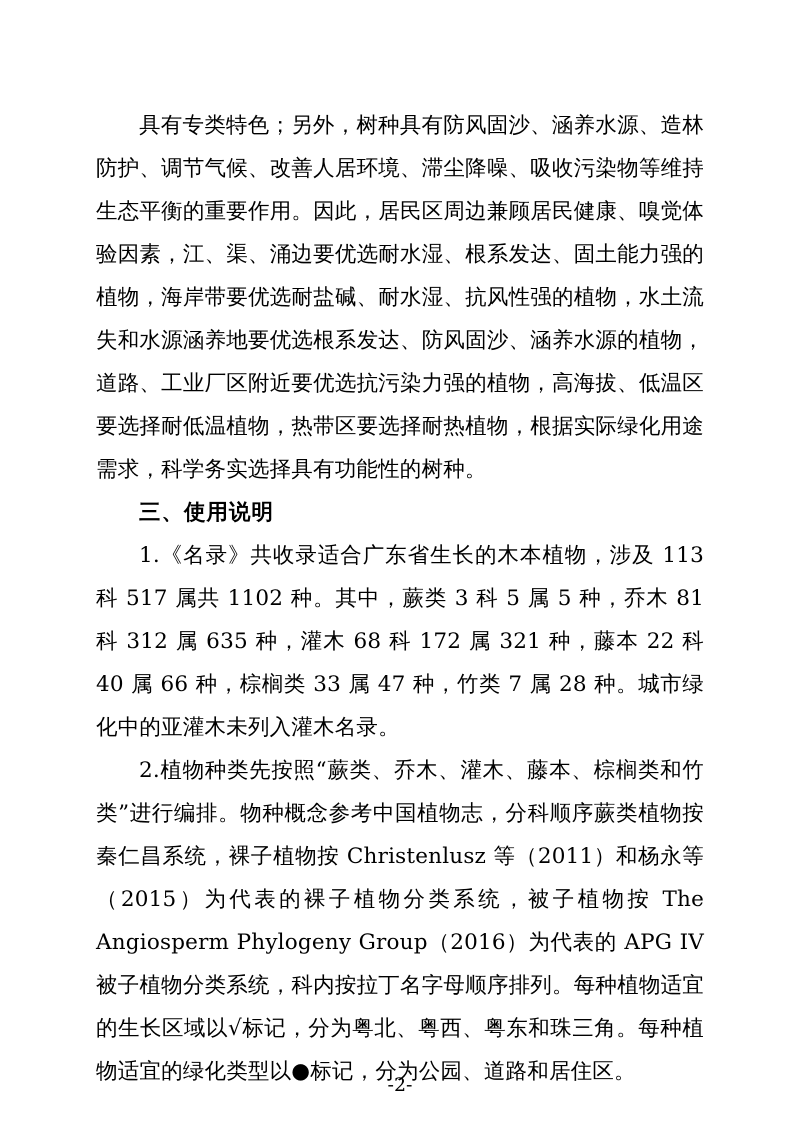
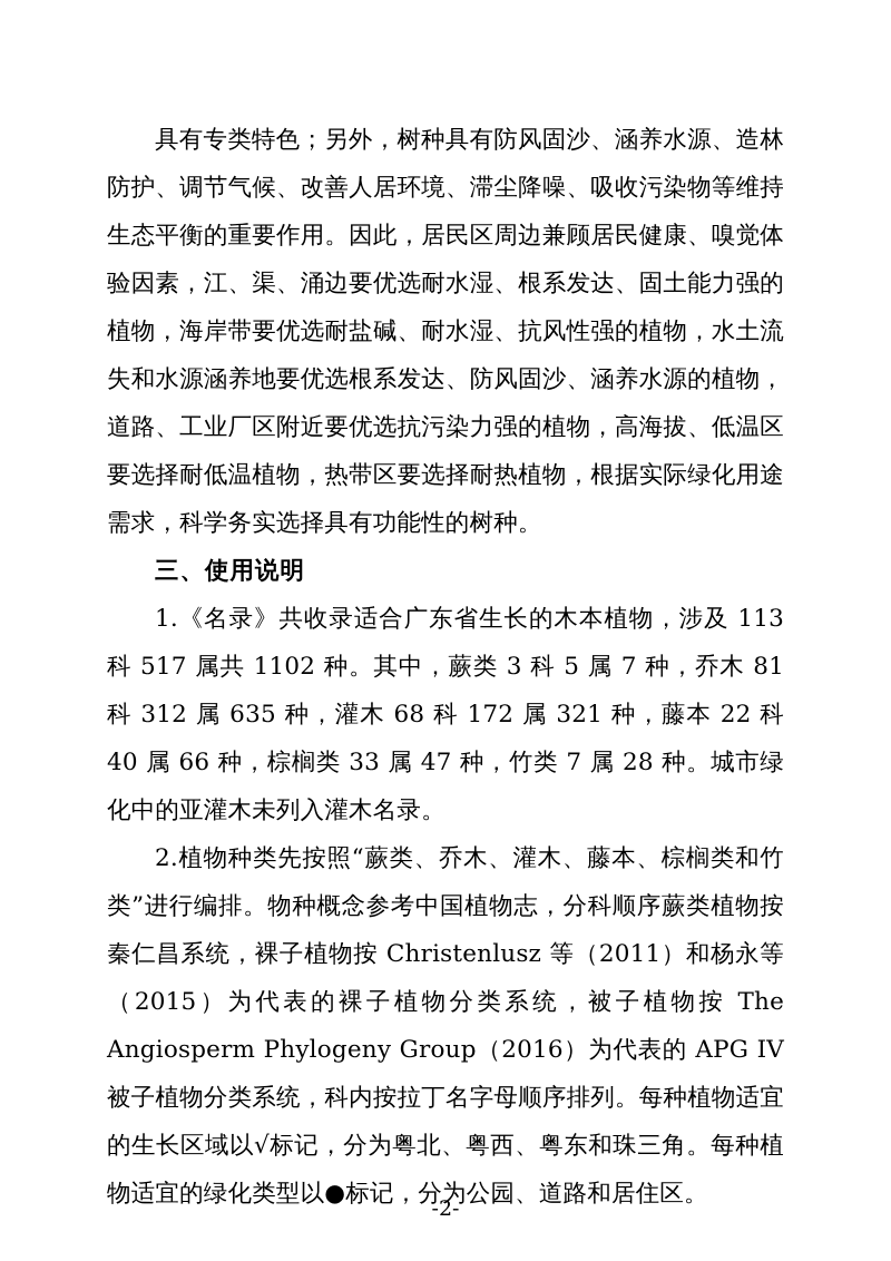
  具有专类特色；另外，树种具有防风固沙、涵养水源、造林防护、调节气候、改善人居环境、滞尘降噪、吸收污染物等维持生态平衡的重要作用。因此，居民区周边兼顾居民健康、嗅觉体验因素，江、渠、涌边要优选耐水湿、根系发达、固土能力强的植物，海岸带要优选耐盐碱、耐水湿、抗风性强的植物，水土流失和水源涵养地要优选根系发达、防风固沙、涵养水源的植物，道路、工业厂区附近要优选抗污染力强的植物，高海拔、低温区要选择耐低温植物，热带区要选择耐热植物，根据实际绿化用途需求，科学务实选择具有功能性的树种。
  三、使用说明
- 1.《名录》共收录适合广东省生长的木本植物，涉及 113 科 517 属共 1102 种。其中，蕨类 3 科 5 属 5 种，乔木 81 科 312 属 635 种，灌木 68 科 172 属 321 种，藤本 22 科 40 属 66 种，棕榈类 33 属 47 种，竹类 7 属 28 种。城市绿化中的亚灌木未列入灌木名录。
+ 1.《名录》共收录适合广东省生长的木本植物，涉及 113 科 517 属共 1102 种。其中，蕨类 3 科 5 属 7 种，乔木 81 科 312 属 635 种，灌木 68 科 172 属 321 种，藤本 22 科 40 属 66 种，棕榈类 33 属 47 种，竹类 7 属 28 种。城市绿化中的亚灌木未列入灌木名录。
  2.植物种类先按照“蕨类、乔木、灌木、藤本、棕榈类和竹类”进行编排。物种概念参考中国植物志，分科顺序蕨类植物按秦仁昌系统，裸子植物按 Christenlusz 等（2011）和杨永等（2015）为代表的裸子植物分类系统，被子植物按 The Angiosperm Phylogeny Group（2016）为代表的 APG IV 被子植物分类系统，科内按拉丁名字母顺序排列。每种植物适宜的生长区域以√标记，分为粤北、粤西、粤东和珠三角。每种植物适宜的绿化类型以●标记，分为公园、道路和居住区。
  -2-
